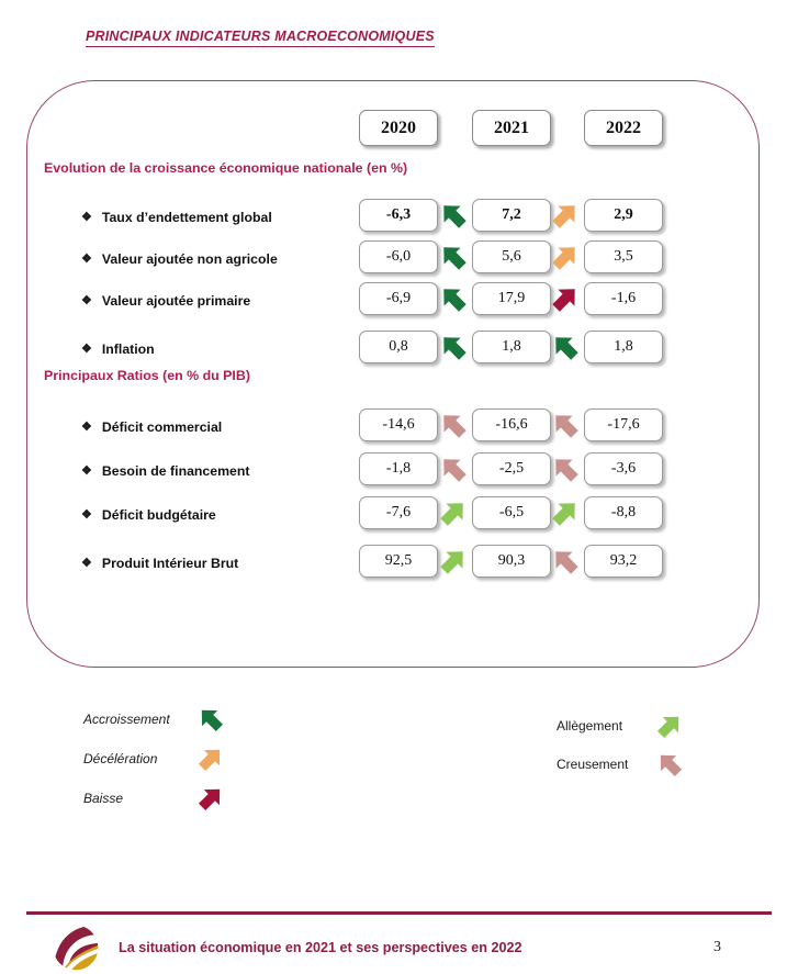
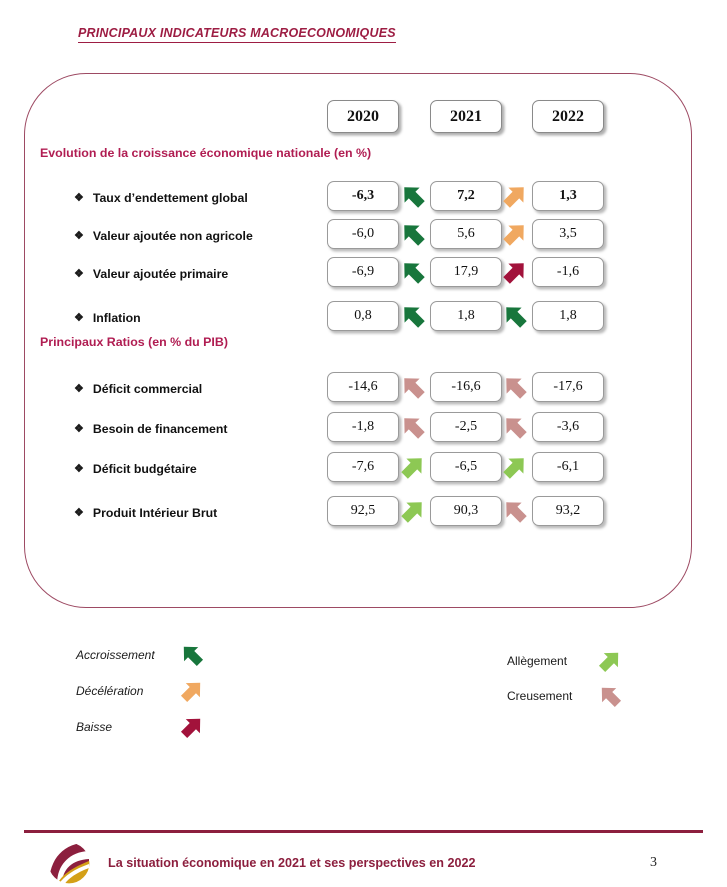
  PRINCIPAUX INDICATEURS MACROECONOMIQUES
  2020
  2021
  2022
  Evolution de la croissance économique nationale (en %)
  Principaux Ratios (en % du PIB)
  ❖
  Taux d’endettement global
  -6,3
  7,2
- 2,9
+ 1,3
  ❖
  Valeur ajoutée non agricole
  -6,0
  5,6
  3,5
  ❖
  Valeur ajoutée primaire
  -6,9
  17,9
  -1,6
  ❖
  Inflation
  0,8
  1,8
  1,8
  ❖
  Déficit commercial
  -14,6
  -16,6
  -17,6
  ❖
  Besoin de financement
  -1,8
  -2,5
  -3,6
  ❖
  Déficit budgétaire
  -7,6
  -6,5
- -8,8
+ -6,1
  ❖
  Produit Intérieur Brut
  92,5
  90,3
  93,2
  Accroissement
  Décélération
  Baisse
  Allègement
  Creusement
  La situation économique en 2021 et ses perspectives en 2022
  3
